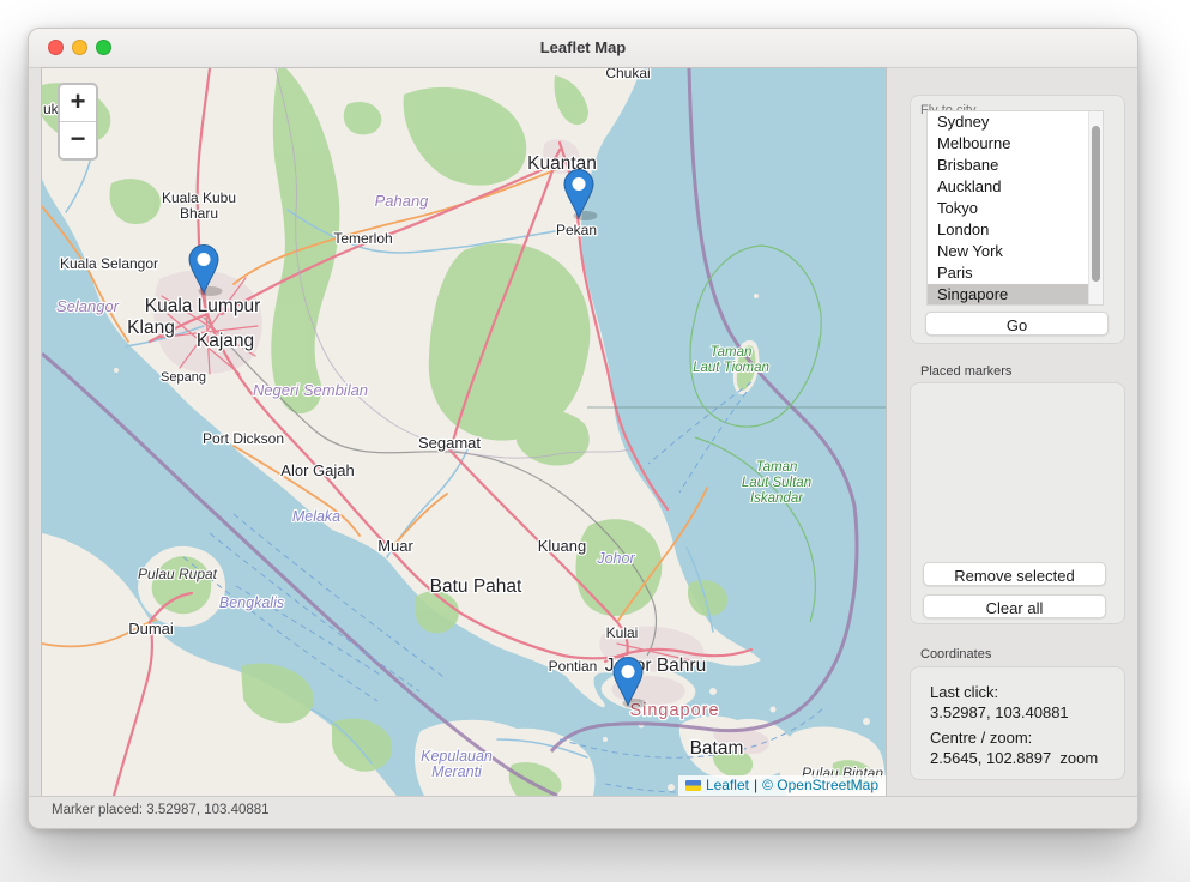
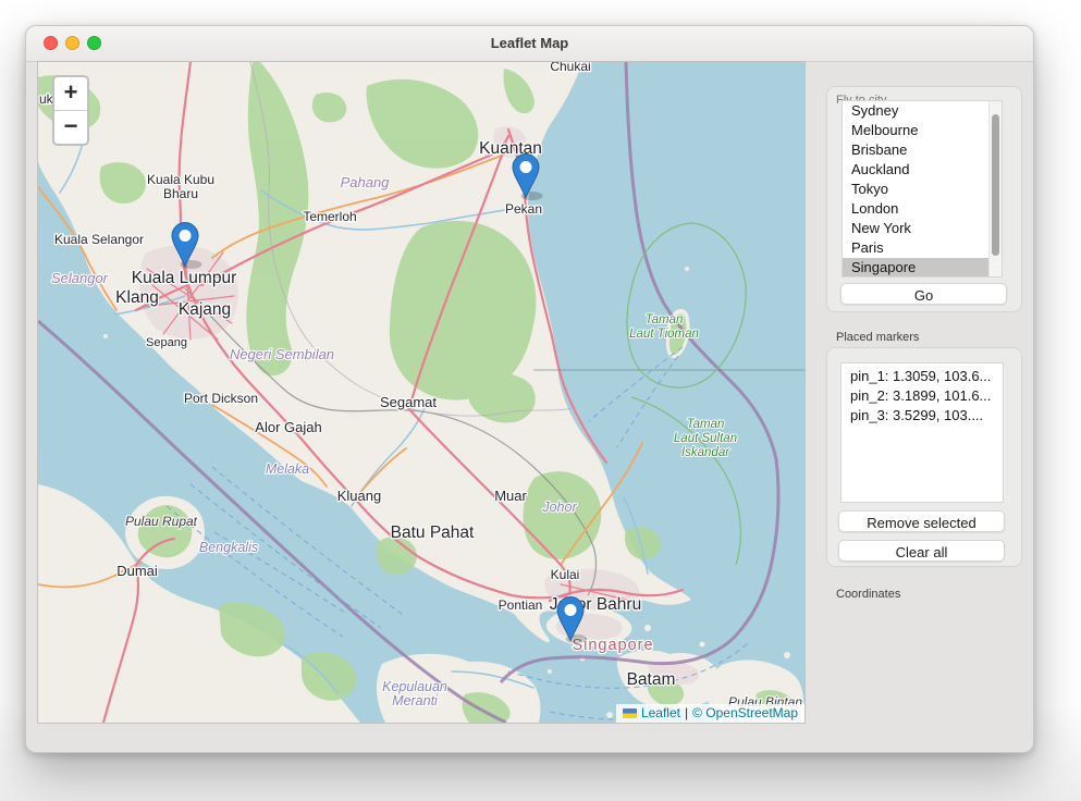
  Leaflet Map
  Chukai
  uk
  Kuantan
  Pekan
  Pahang
  Temerloh
  Kuala Kubu Bharu
  Kuala Selangor
  Selangor
  Kuala Lumpur
  Klang
  Kajang
  Sepang
  Negeri Sembilan
  Port Dickson
  Segamat
  Alor Gajah
  Melaka
- Muar
+ Kluang
  Batu Pahat
- Kluang
+ Muar
  Johor
  Taman Laut Tioman
  Taman Laut Sultan Iskandar
  Pulau Rupat
  Bengkalis
  Dumai
  Kulai
  Pontian
  Jr Bahru
  Singapore
  Batam
  Pulau Bintan
  Kepulauan Meranti
  +
  −
  Leaflet
  |
  © OpenStreetMap
  Sydney
  Melbourne
  Brisbane
  Auckland
  Tokyo
  London
  New York
  Paris
  Singapore
  Go
  Placed markers
+ pin_1: 1.3059, 103.6...
+ pin_2: 3.1899, 101.6...
+ pin_3: 3.5299, 103....
  Remove selected
  Clear all
  Coordinates
- Last click:
- 3.52987, 103.40881
- Centre / zoom:
- 2.5645, 102.8897 zoom
- Marker placed: 3.52987, 103.40881
